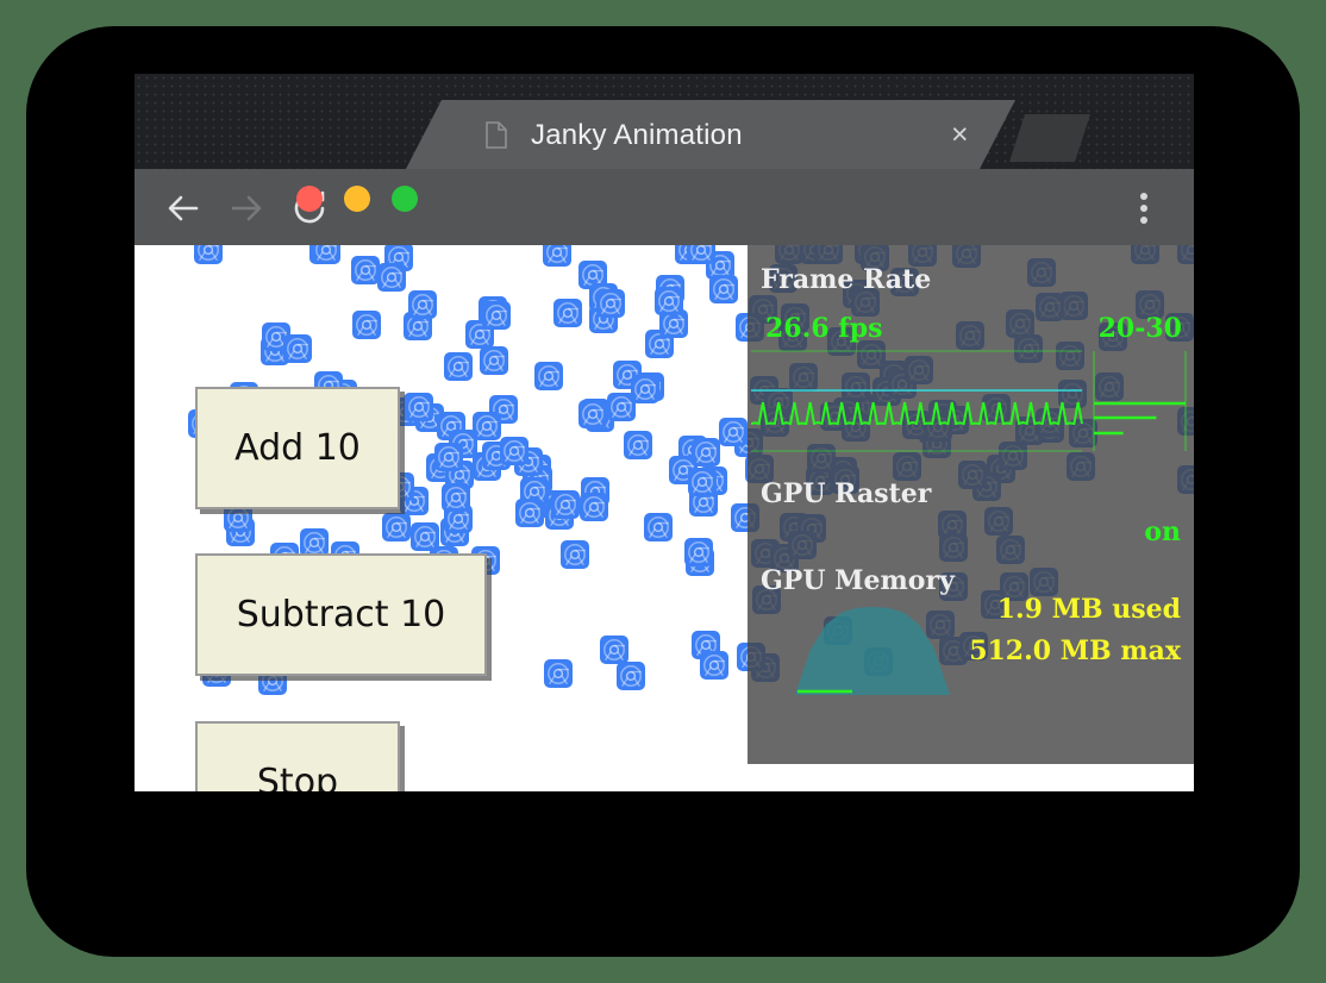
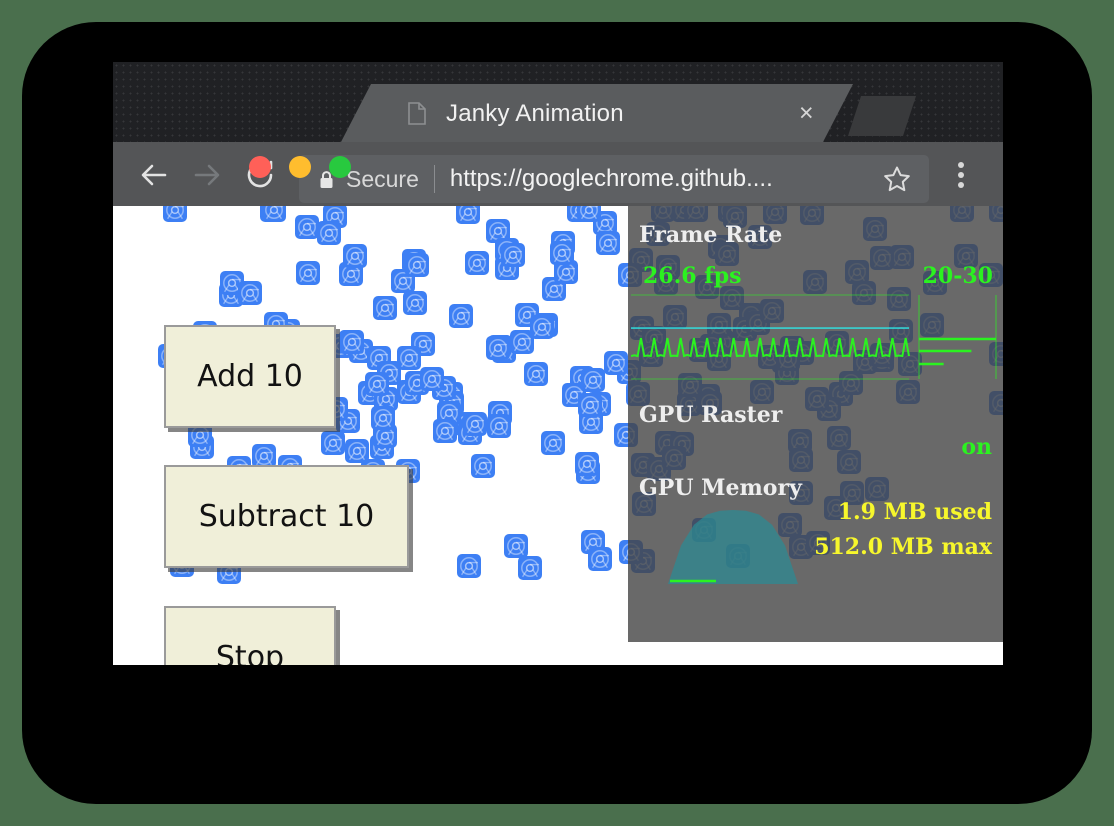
  Janky Animation
  ×
+ Secure
+ https://googlechrome.github....
  Add 10
  Subtract 10
  Stop
  Frame Rate
  26.6 fps
  20-30
  GPU Raster
  on
  GPU Memory
  1.9 MB used
  512.0 MB max
